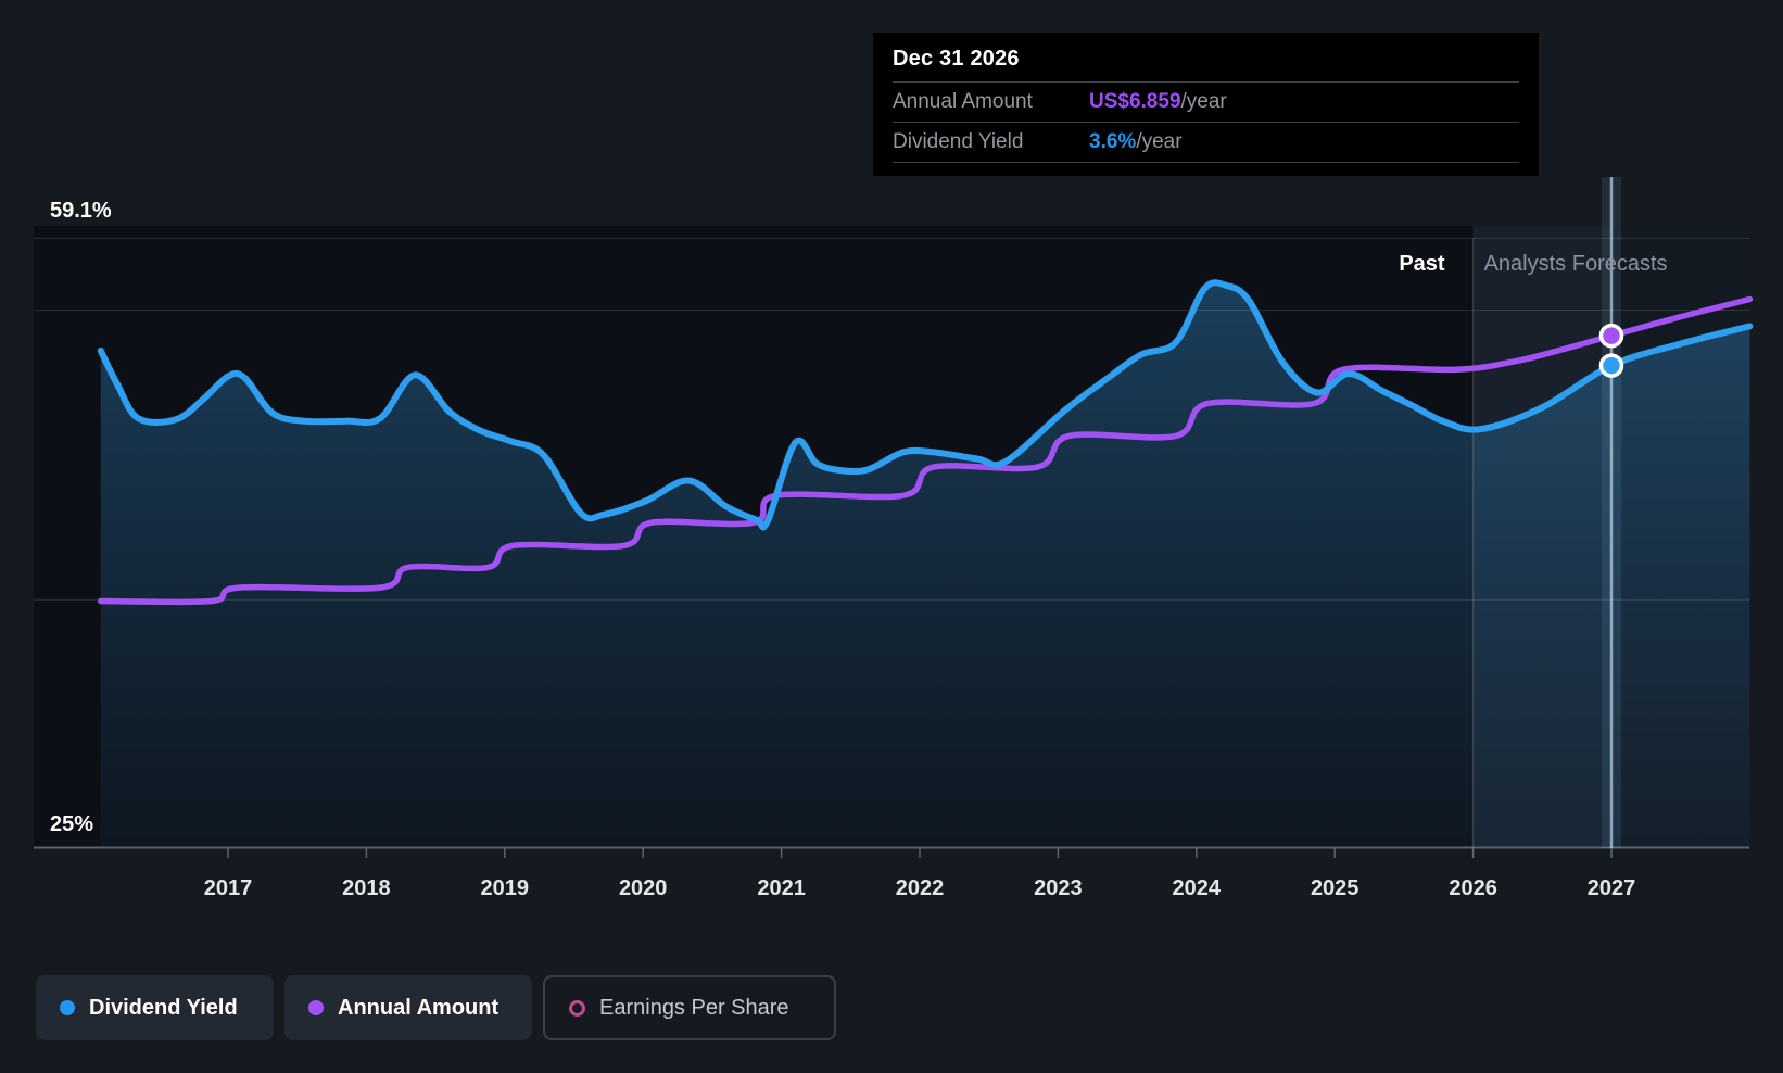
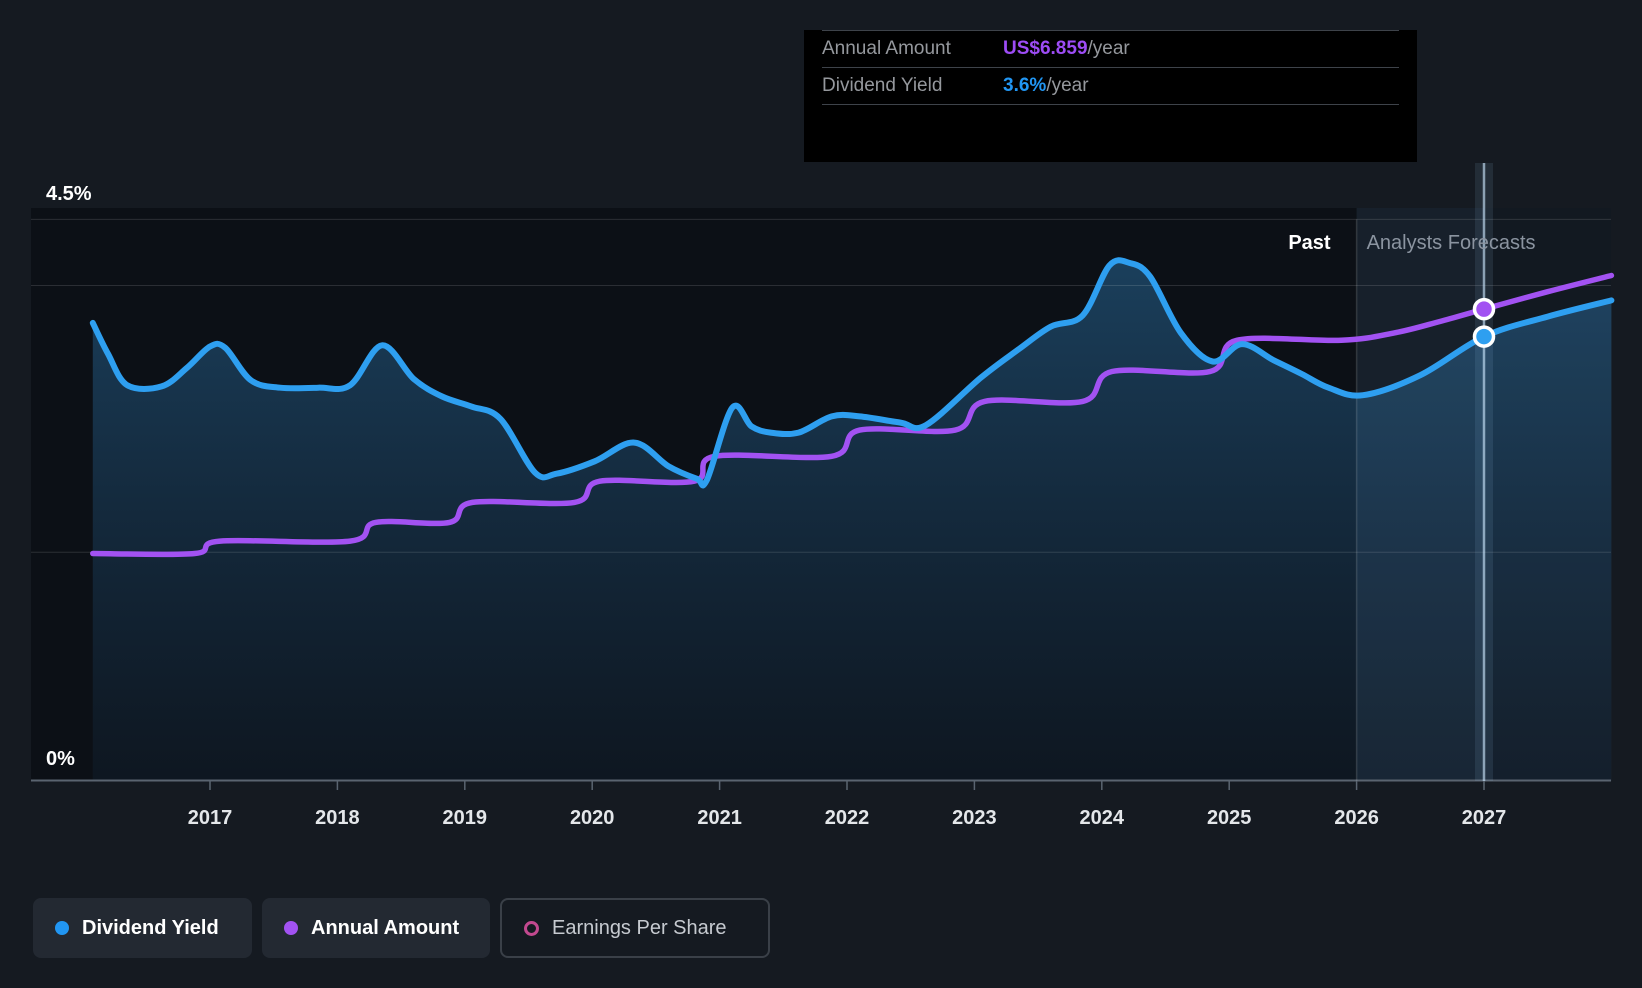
  2017
  2018
  2019
  2020
  2021
  2022
  2023
  2024
  2025
  2026
  2027
- 59.1%
+ 4.5%
- 25%
+ 0%
  Past
  Analysts Forecasts
- Dec 31 2026
  Annual Amount
  US$6.859
  /year
  Dividend Yield
  3.6%
  /year
  Dividend Yield
  Annual Amount
  Earnings Per Share
